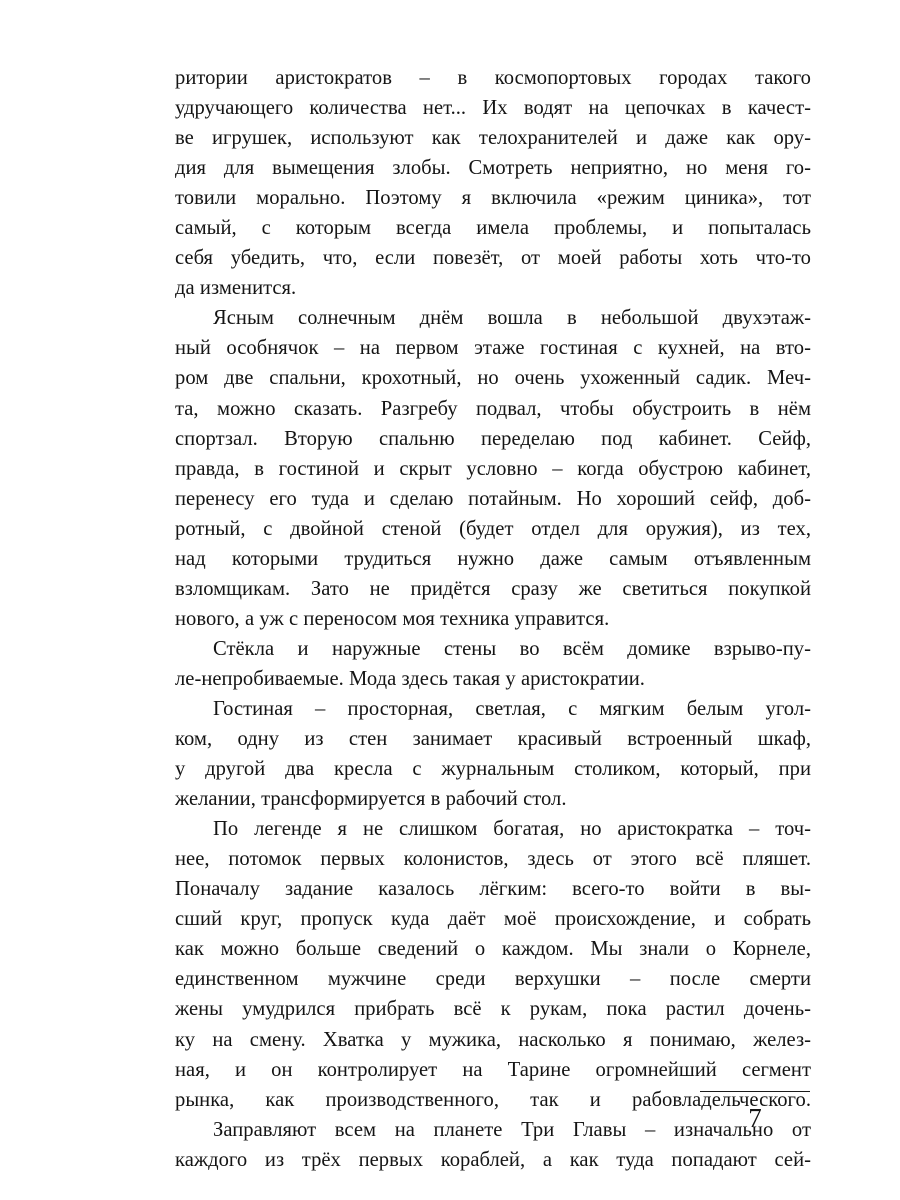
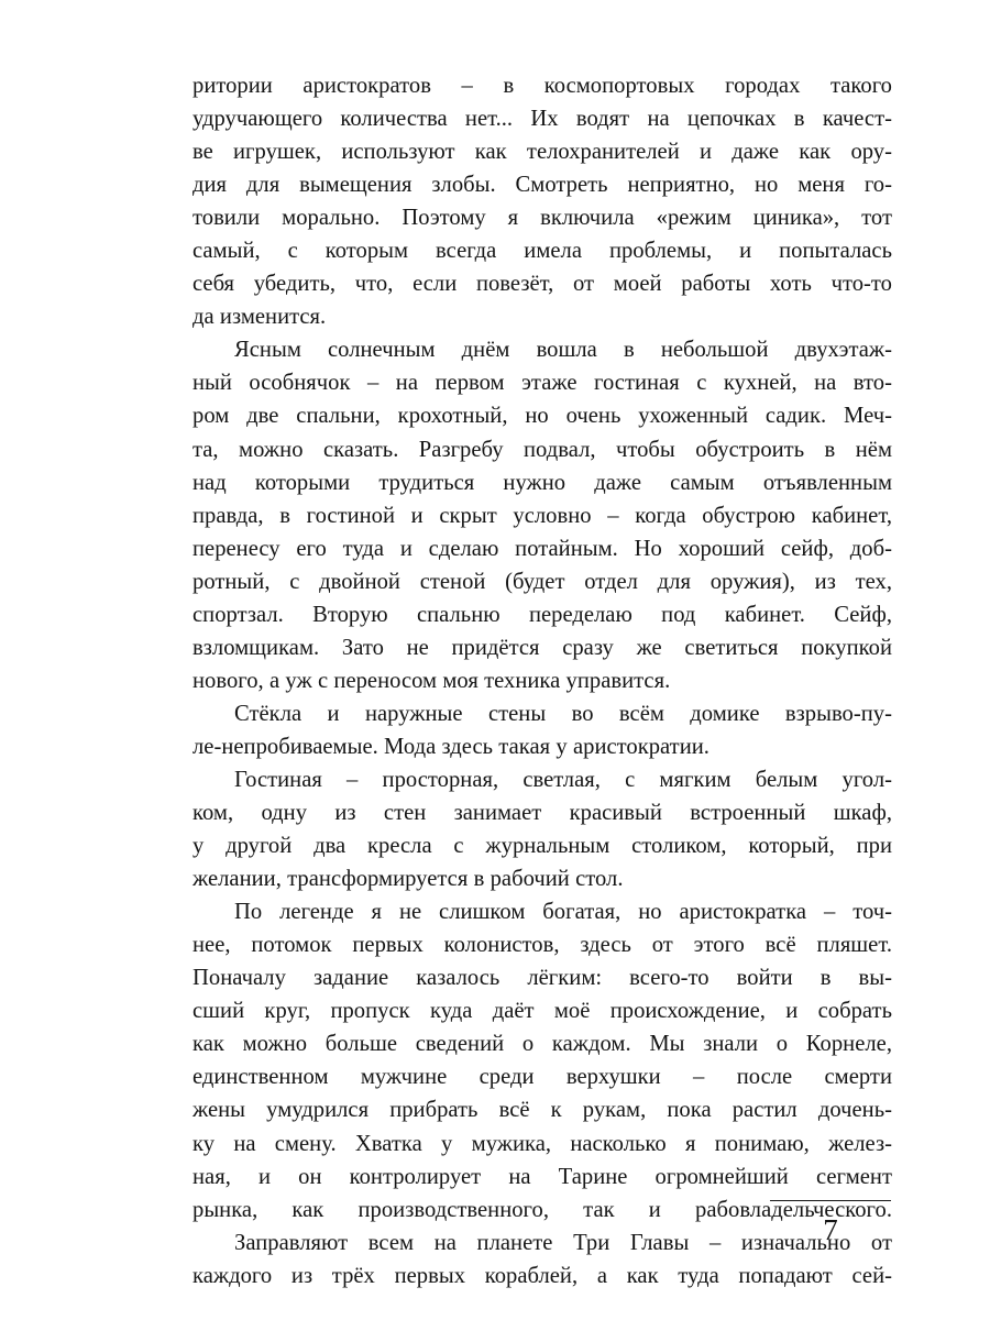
  ритории аристократов – в космопортовых городах такого
  удручающего количества нет... Их водят на цепочках в качест-
  ве игрушек, используют как телохранителей и даже как ору-
  дия для вымещения злобы. Смотреть неприятно, но меня го-
  товили морально. Поэтому я включила «режим циника», тот
  самый, с которым всегда имела проблемы, и попыталась
  себя убедить, что, если повезёт, от моей работы хоть что-то
  да изменится.
  Ясным солнечным днём вошла в небольшой двухэтаж-
  ный особнячок – на первом этаже гостиная с кухней, на вто-
  ром две спальни, крохотный, но очень ухоженный садик. Меч-
  та, можно сказать. Разгребу подвал, чтобы обустроить в нём
- спортзал. Вторую спальню переделаю под кабинет. Сейф,
+ над которыми трудиться нужно даже самым отъявленным
  правда, в гостиной и скрыт условно – когда обустрою кабинет,
  перенесу его туда и сделаю потайным. Но хороший сейф, доб-
  ротный, с двойной стеной (будет отдел для оружия), из тех,
- над которыми трудиться нужно даже самым отъявленным
+ спортзал. Вторую спальню переделаю под кабинет. Сейф,
  взломщикам. Зато не придётся сразу же светиться покупкой
  нового, а уж с переносом моя техника управится.
  Стёкла и наружные стены во всём домике взрыво-пу-
  ле-непробиваемые. Мода здесь такая у аристократии.
  Гостиная – просторная, светлая, с мягким белым угол-
  ком, одну из стен занимает красивый встроенный шкаф,
  у другой два кресла с журнальным столиком, который, при
  желании, трансформируется в рабочий стол.
  По легенде я не слишком богатая, но аристократка – точ-
  нее, потомок первых колонистов, здесь от этого всё пляшет.
  Поначалу задание казалось лёгким: всего-то войти в вы-
  сший круг, пропуск куда даёт моё происхождение, и собрать
  как можно больше сведений о каждом. Мы знали о Корнеле,
  единственном мужчине среди верхушки – после смерти
  жены умудрился прибрать всё к рукам, пока растил дочень-
  ку на смену. Хватка у мужика, насколько я понимаю, желез-
  ная, и он контролирует на Тарине огромнейший сегмент
  рынка, как производственного, так и рабовладельческого.
  Заправляют всем на планете Три Главы – изначально от
  каждого из трёх первых кораблей, а как туда попадают сей-
  7
